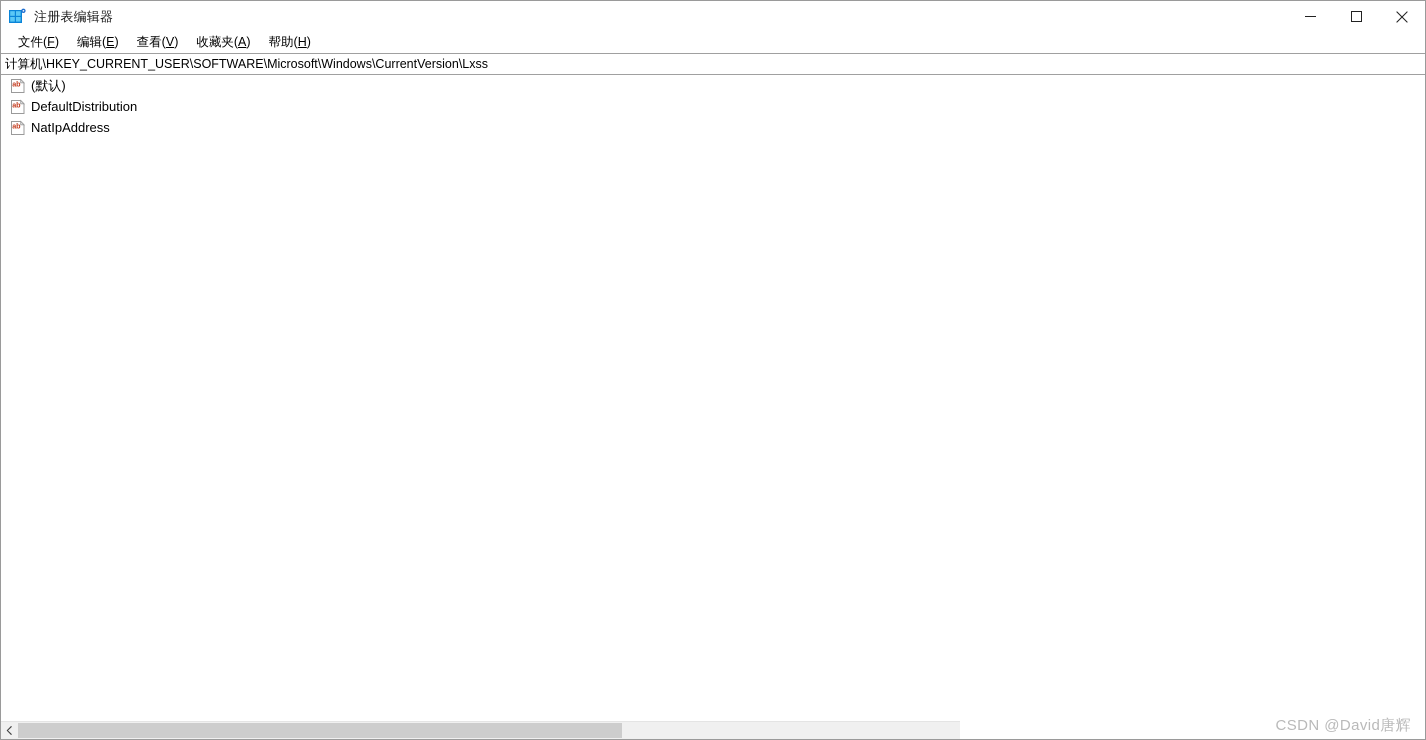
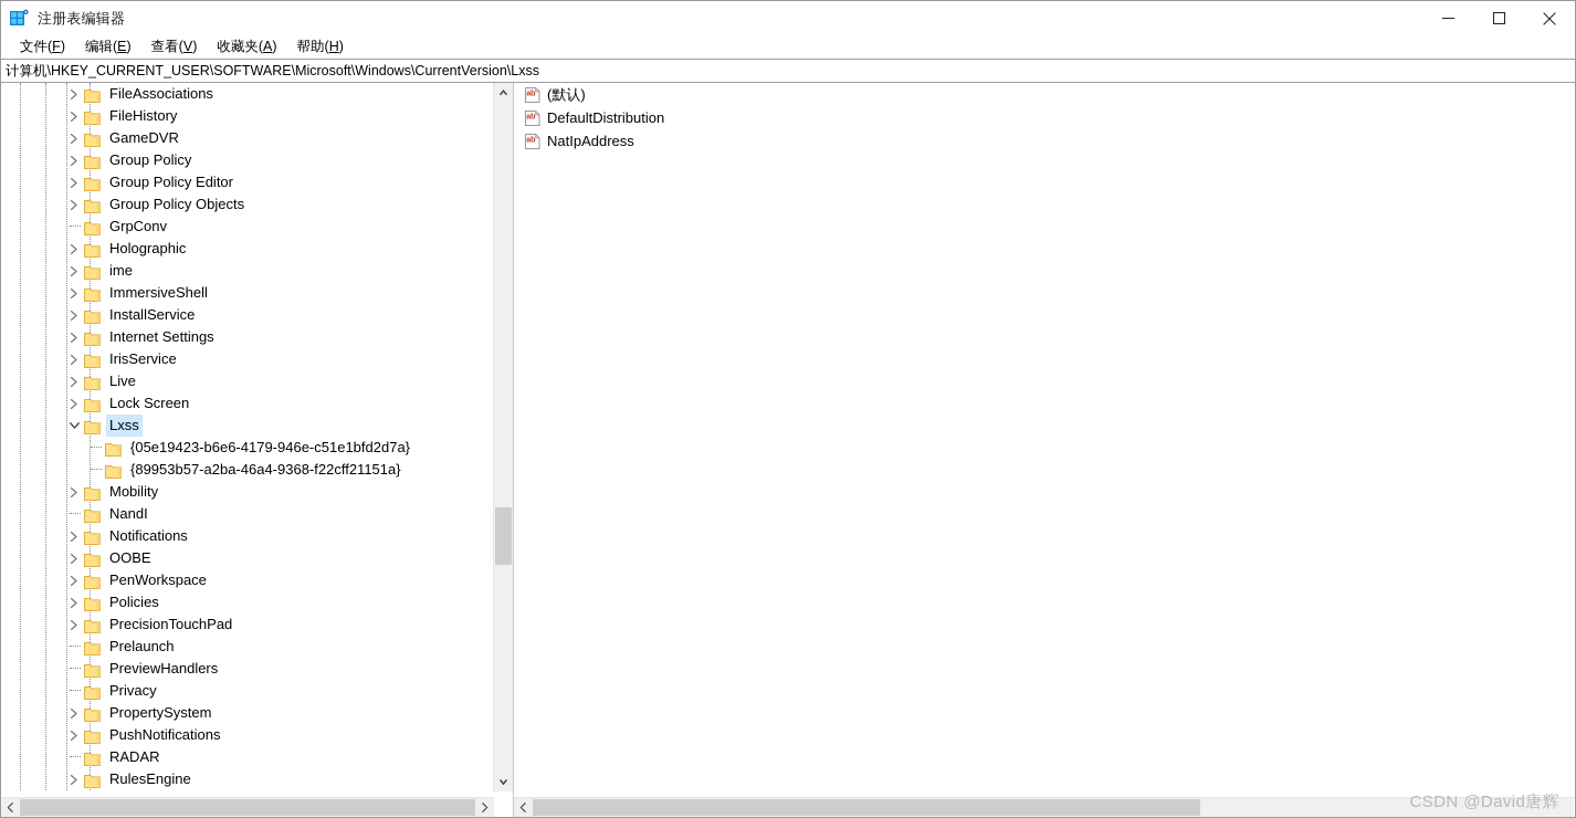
  注册表编辑器
  文件(F)
  编辑(E)
  查看(V)
  收藏夹(A)
  帮助(H)
  计算机\HKEY_CURRENT_USER\SOFTWARE\Microsoft\Windows\CurrentVersion\Lxss
+ FileAssociations
+ FileHistory
+ GameDVR
+ Group Policy
+ Group Policy Editor
+ Group Policy Objects
+ GrpConv
+ Holographic
+ ime
+ ImmersiveShell
+ InstallService
+ Internet Settings
+ IrisService
+ Live
+ Lock Screen
+ Lxss
+ {05e19423-b6e6-4179-946e-c51e1bfd2d7a}
+ {89953b57-a2ba-46a4-9368-f22cff21151a}
+ Mobility
+ NandI
+ Notifications
+ OOBE
+ PenWorkspace
+ Policies
+ PrecisionTouchPad
+ Prelaunch
+ PreviewHandlers
+ Privacy
+ PropertySystem
+ PushNotifications
+ RADAR
+ RulesEngine
  ab
  (默认)
  ab
  DefaultDistribution
  ab
  NatIpAddress
  CSDN @David唐辉
